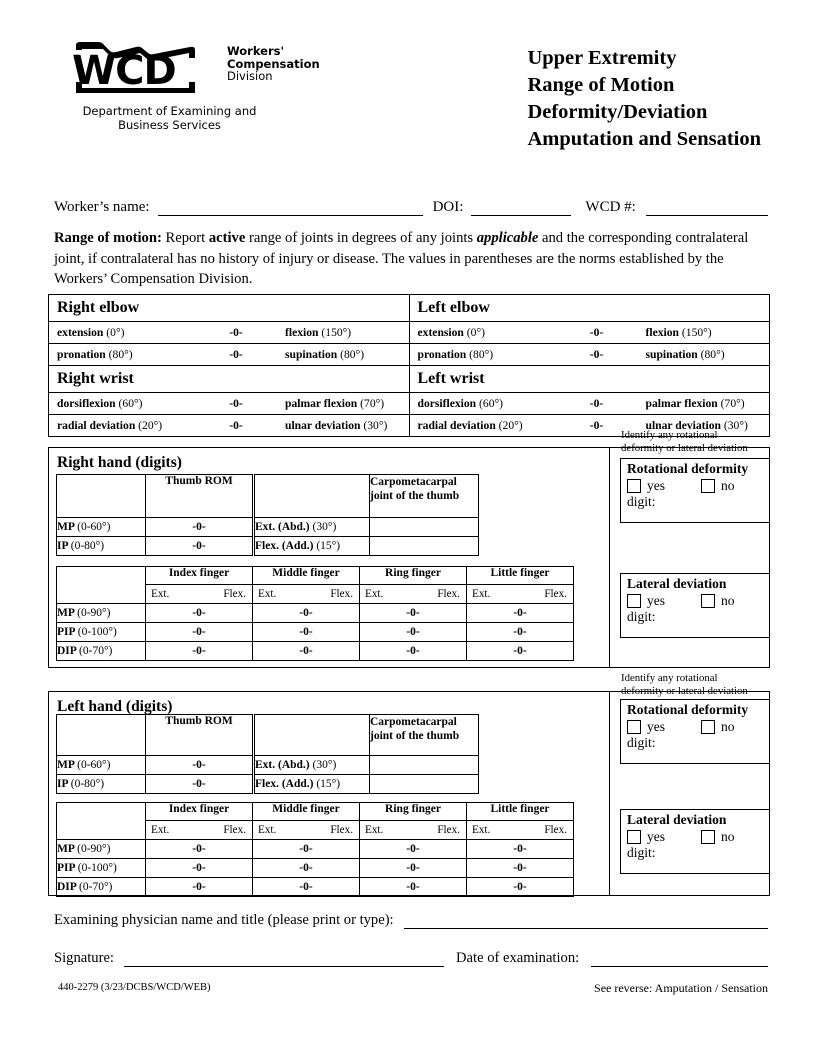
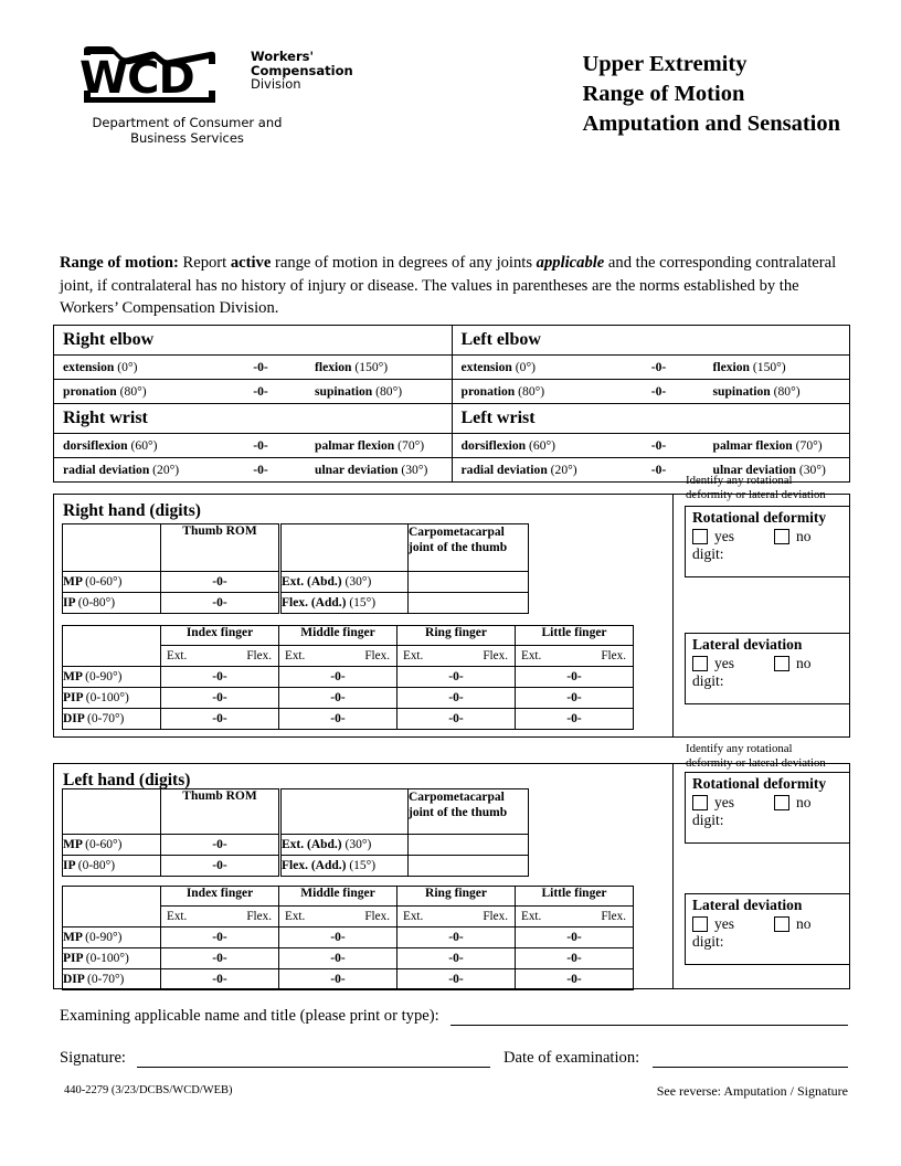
  WCD
  Workers'
  Compensation
  Division
- Department of Examining and Business Services
+ Department of Consumer and Business Services
  Upper Extremity
  Range of Motion
- Deformity/Deviation
  Amputation and Sensation
- Worker’s name:
- DOI:
- WCD #:
- Range of motion: Report active range of joints in degrees of any joints applicable and the corresponding contralateral joint, if contralateral has no history of injury or disease. The values in parentheses are the norms established by the Workers’ Compensation Division.
+ Range of motion: Report active range of motion in degrees of any joints applicable and the corresponding contralateral joint, if contralateral has no history of injury or disease. The values in parentheses are the norms established by the Workers’ Compensation Division.
  Right elbow extension (0°) -0- flexion (150°) pronation (80°) -0- supination (80°) Right wrist dorsiflexion (60°) -0- palmar flexion (70°) radial deviation (20°) -0- ulnar deviation (30°)	Left elbow extension (0°) -0- flexion (150°) pronation (80°) -0- supination (80°) Left wrist dorsiflexion (60°) -0- palmar flexion (70°) radial deviation (20°) -0- ulnar deviation (30°)
  Right hand (digits)
  	Thumb ROM
  MP (0-60°)	-0-
  IP (0-80°)	-0-
  	Carpometacarpal joint of the thumb
  Ext. (Abd.) (30°)
  Flex. (Add.) (15°)
  	Index finger	Middle finger	Ring finger	Little finger
  Ext. Flex.	Ext. Flex.	Ext. Flex.	Ext. Flex.
  MP (0-90°)	-0-	-0-	-0-	-0-
  PIP (0-100°)	-0-	-0-	-0-	-0-
  DIP (0-70°)	-0-	-0-	-0-	-0-
  Identify any rotational
  deformity or lateral deviation
  Rotational deformity
  yes
  no
  digit:
  Lateral deviation
  yes
  no
  digit:
  Left hand (digits)
  	Thumb ROM
  MP (0-60°)	-0-
  IP (0-80°)	-0-
  	Carpometacarpal joint of the thumb
  Ext. (Abd.) (30°)
  Flex. (Add.) (15°)
  	Index finger	Middle finger	Ring finger	Little finger
  Ext. Flex.	Ext. Flex.	Ext. Flex.	Ext. Flex.
  MP (0-90°)	-0-	-0-	-0-	-0-
  PIP (0-100°)	-0-	-0-	-0-	-0-
  DIP (0-70°)	-0-	-0-	-0-	-0-
  Identify any rotational
  deformity or lateral deviation
  Rotational deformity
  yes
  no
  digit:
  Lateral deviation
  yes
  no
  digit:
- Examining physician name and title (please print or type):
+ Examining applicable name and title (please print or type):
  Signature:
  Date of examination:
  440-2279 (3/23/DCBS/WCD/WEB)
- See reverse: Amputation / Sensation
+ See reverse: Amputation / Signature
